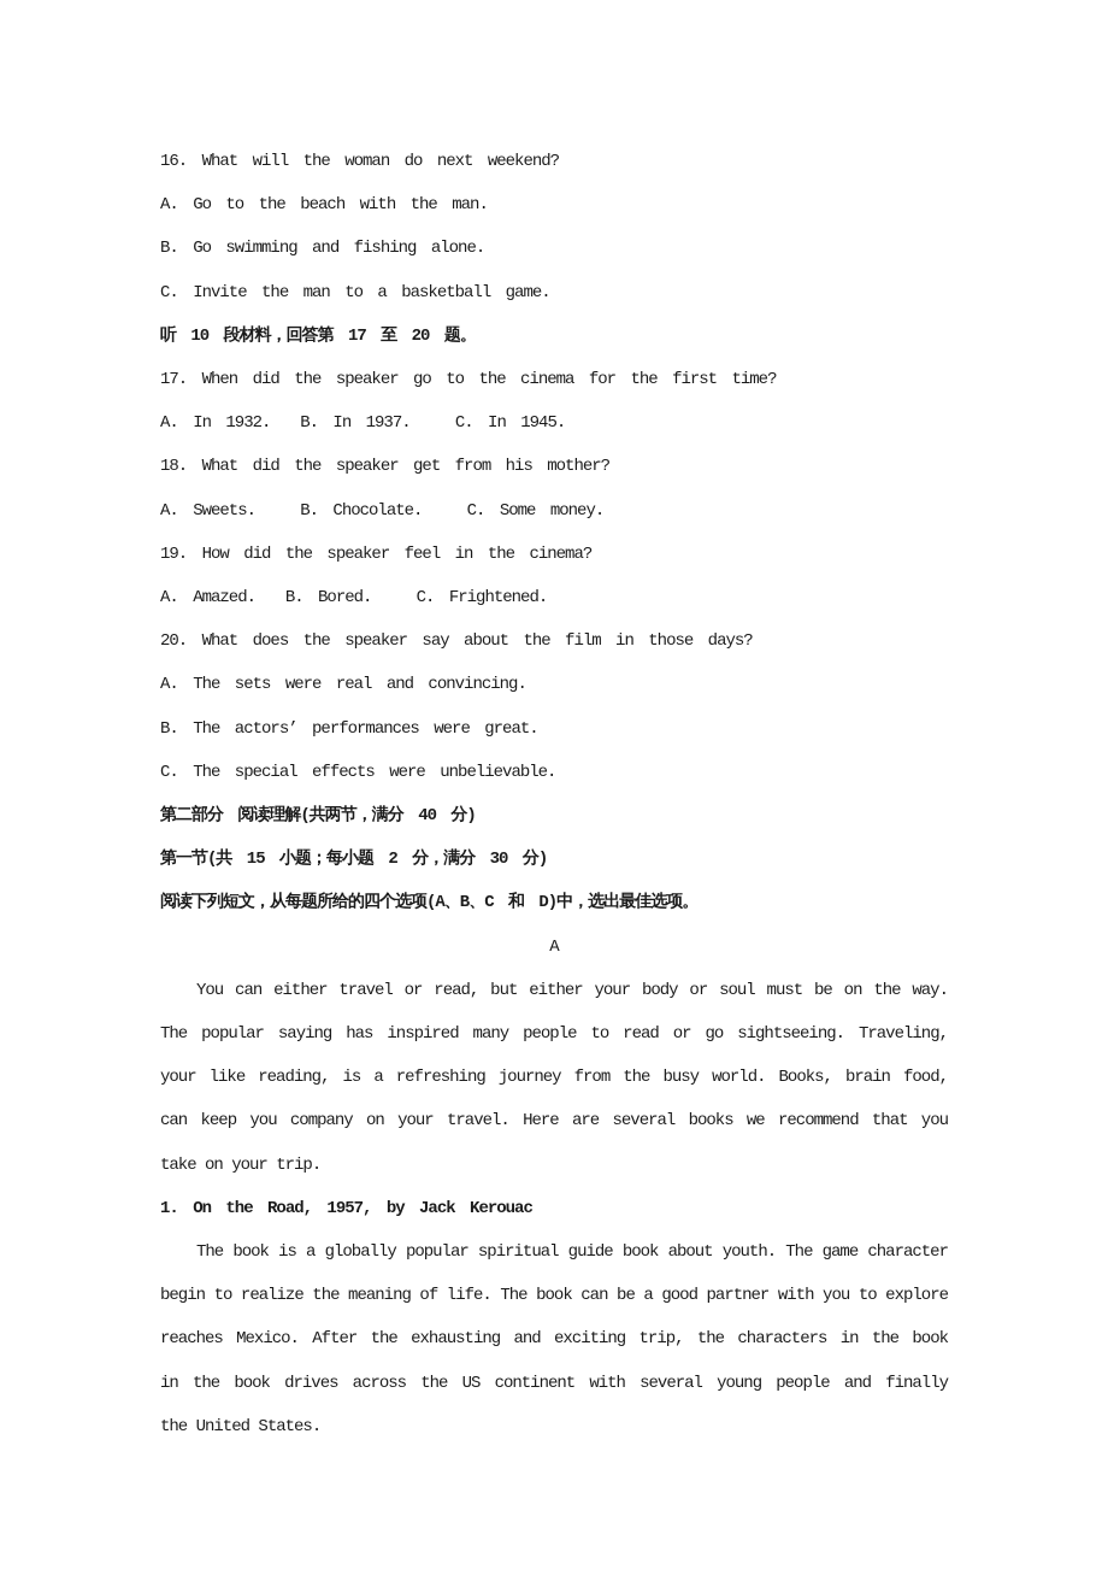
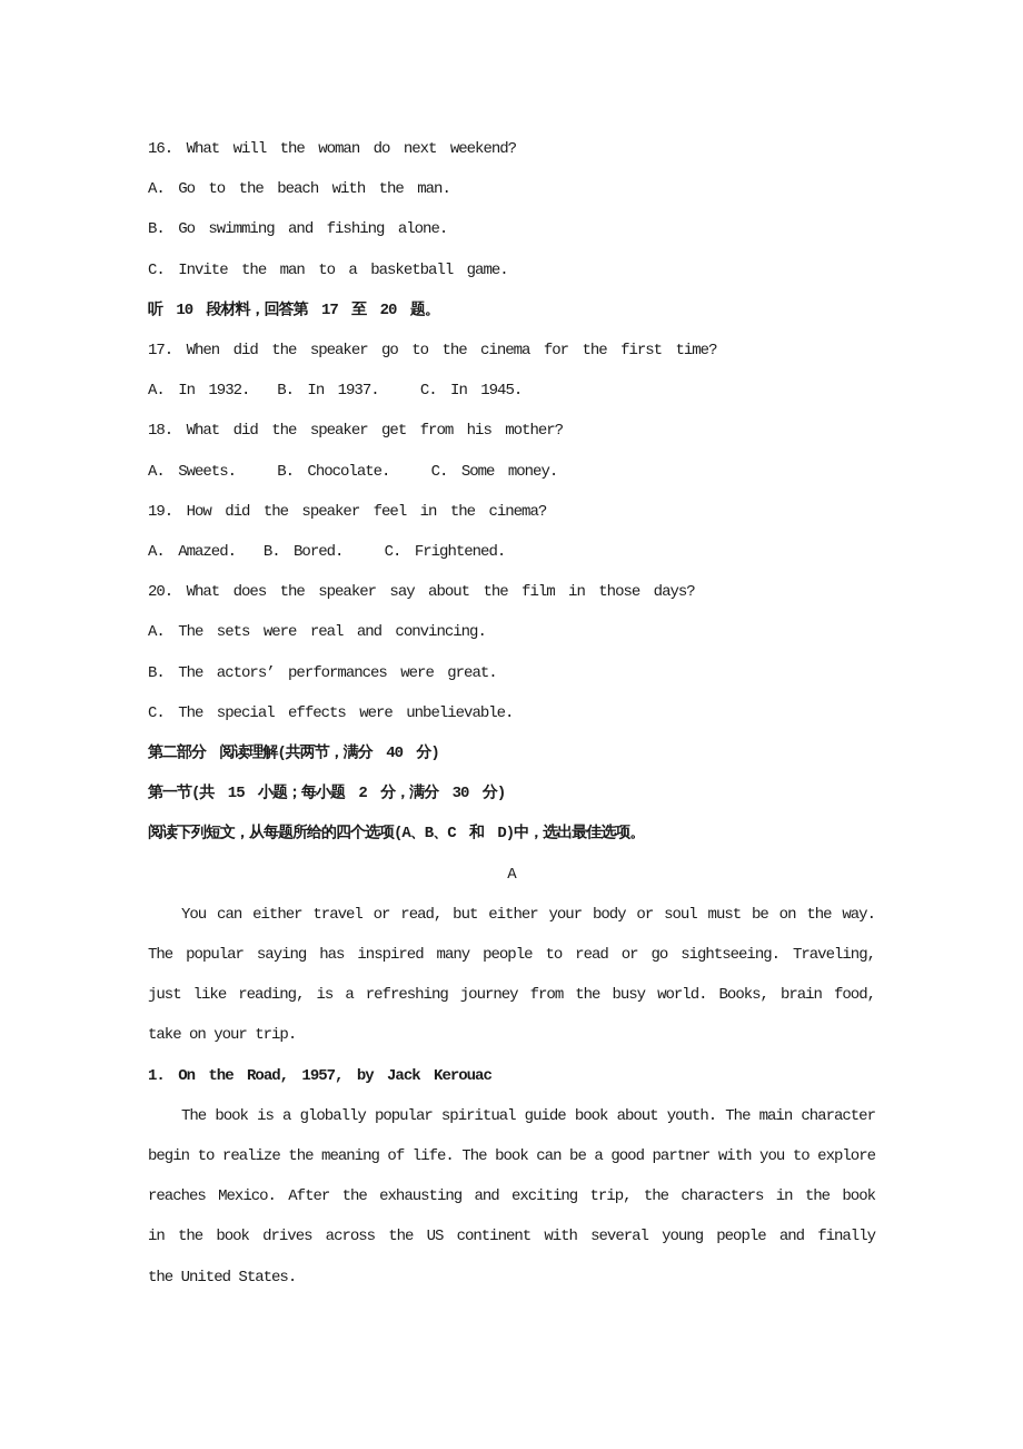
  16. What will the woman do next weekend?
  A. Go to the beach with the man.
  B. Go swimming and fishing alone.
  C. Invite the man to a basketball game.
  听 10 段材料，回答第 17 至 20 题。
  17. When did the speaker go to the cinema for the first time?
  A. In 1932. B. In 1937. C. In 1945.
  18. What did the speaker get from his mother?
  A. Sweets. B. Chocolate. C. Some money.
  19. How did the speaker feel in the cinema?
  A. Amazed. B. Bored. C. Frightened.
  20. What does the speaker say about the film in those days?
  A. The sets were real and convincing.
  B. The actors’ performances were great.
  C. The special effects were unbelievable.
  第二部分 阅读理解(共两节，满分 40 分)
  第一节(共 15 小题；每小题 2 分，满分 30 分)
  阅读下列短文，从每题所给的四个选项(A、B、C 和 D)中，选出最佳选项。
  A
  You can either travel or read, but either your body or soul must be on the way.
  The popular saying has inspired many people to read or go sightseeing. Traveling,
- your like reading, is a refreshing journey from the busy world. Books, brain food,
+ just like reading, is a refreshing journey from the busy world. Books, brain food,
- can keep you company on your travel. Here are several books we recommend that you
  take on your trip.
  1. On the Road, 1957, by Jack Kerouac
- The book is a globally popular spiritual guide book about youth. The game character
+ The book is a globally popular spiritual guide book about youth. The main character
  begin to realize the meaning of life. The book can be a good partner with you to explore
  reaches Mexico. After the exhausting and exciting trip, the characters in the book
  in the book drives across the US continent with several young people and finally
  the United States.
